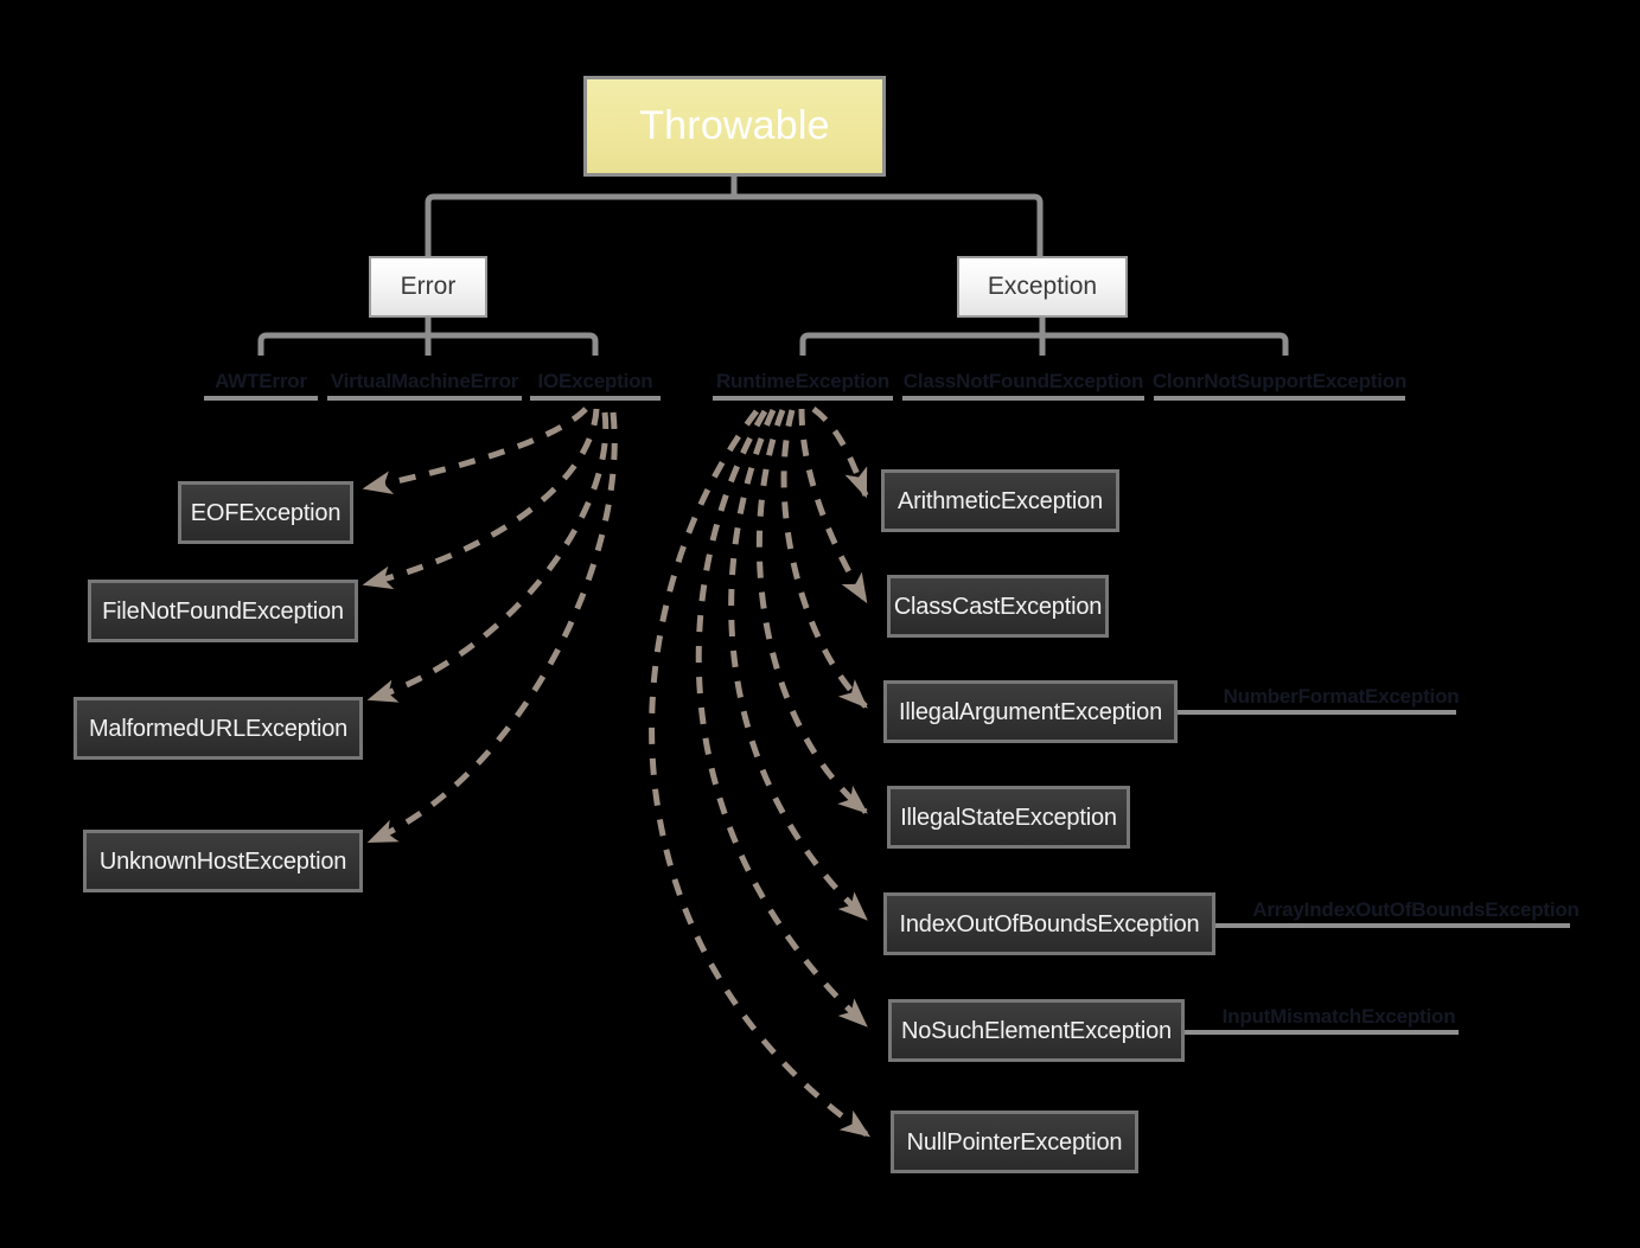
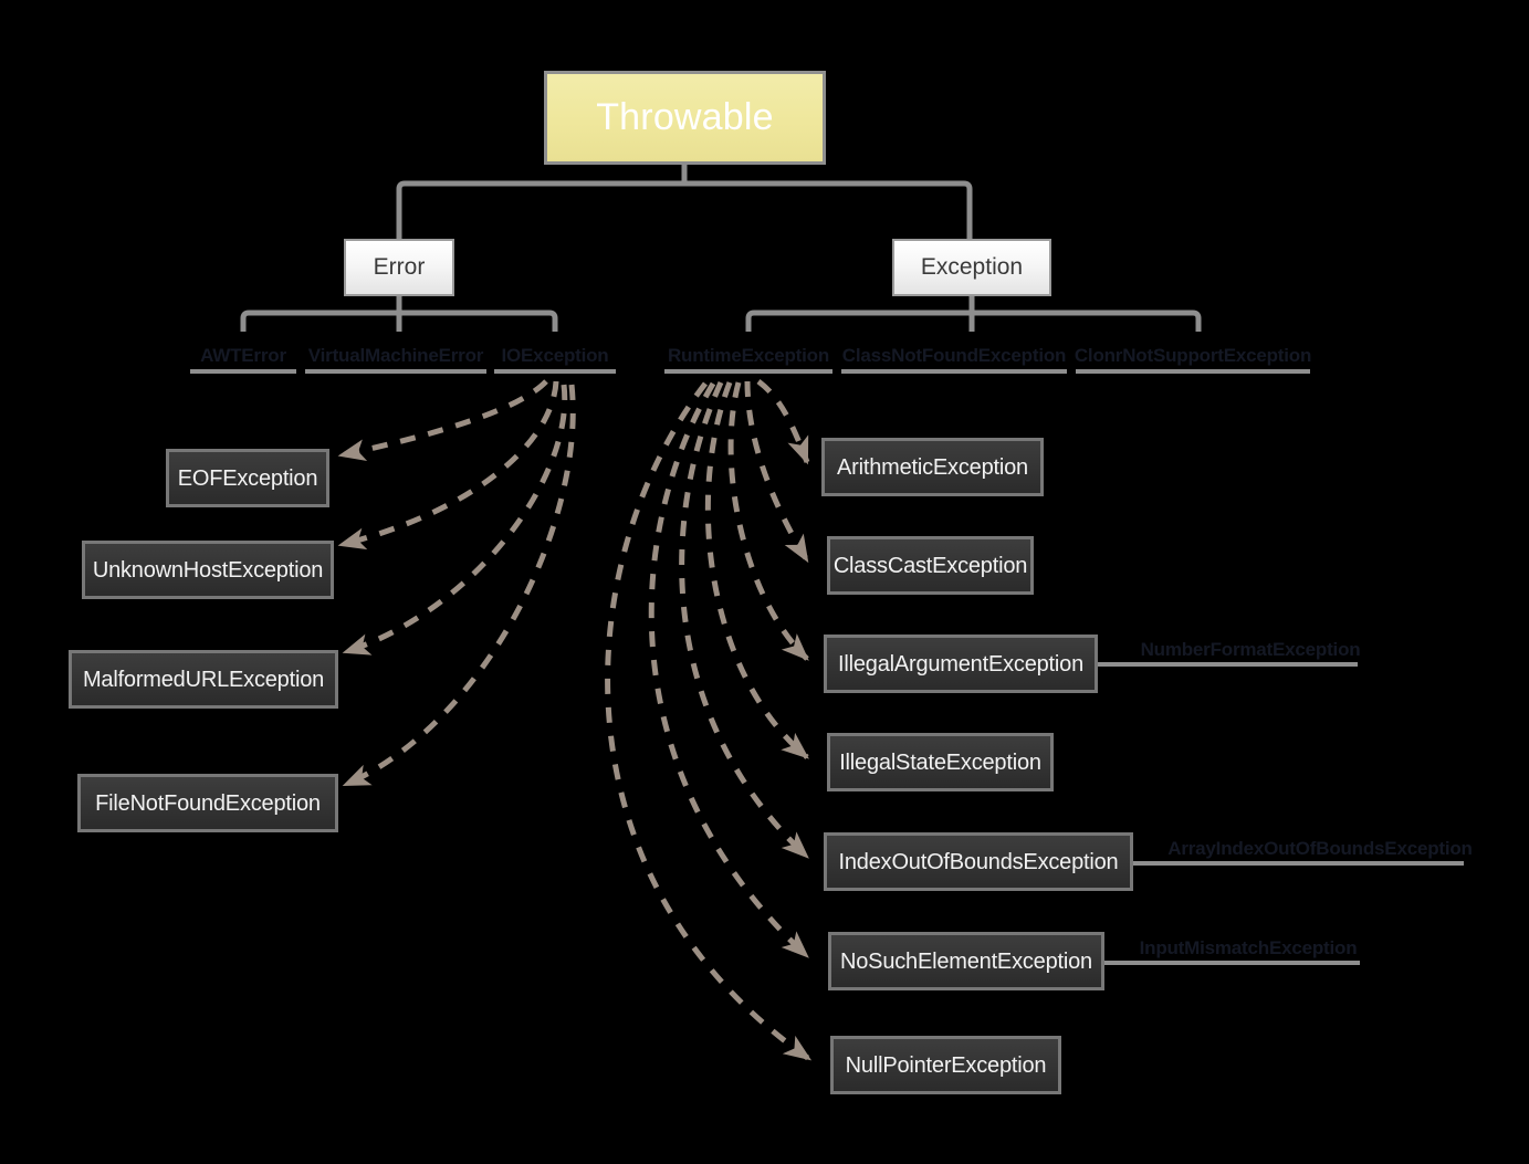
  Throwable
  Error
  Exception
  AWTError
  VirtualMachineError
  IOException
  RuntimeException
  ClassNotFoundException
  ClonrNotSupportException
  EOFException
- FileNotFoundException
+ UnknownHostException
  MalformedURLException
- UnknownHostException
+ FileNotFoundException
  ArithmeticException
  ClassCastException
  IllegalArgumentException
  IllegalStateException
  IndexOutOfBoundsException
  NoSuchElementException
  NullPointerException
  NumberFormatException
  ArrayIndexOutOfBoundsException
  InputMismatchException
